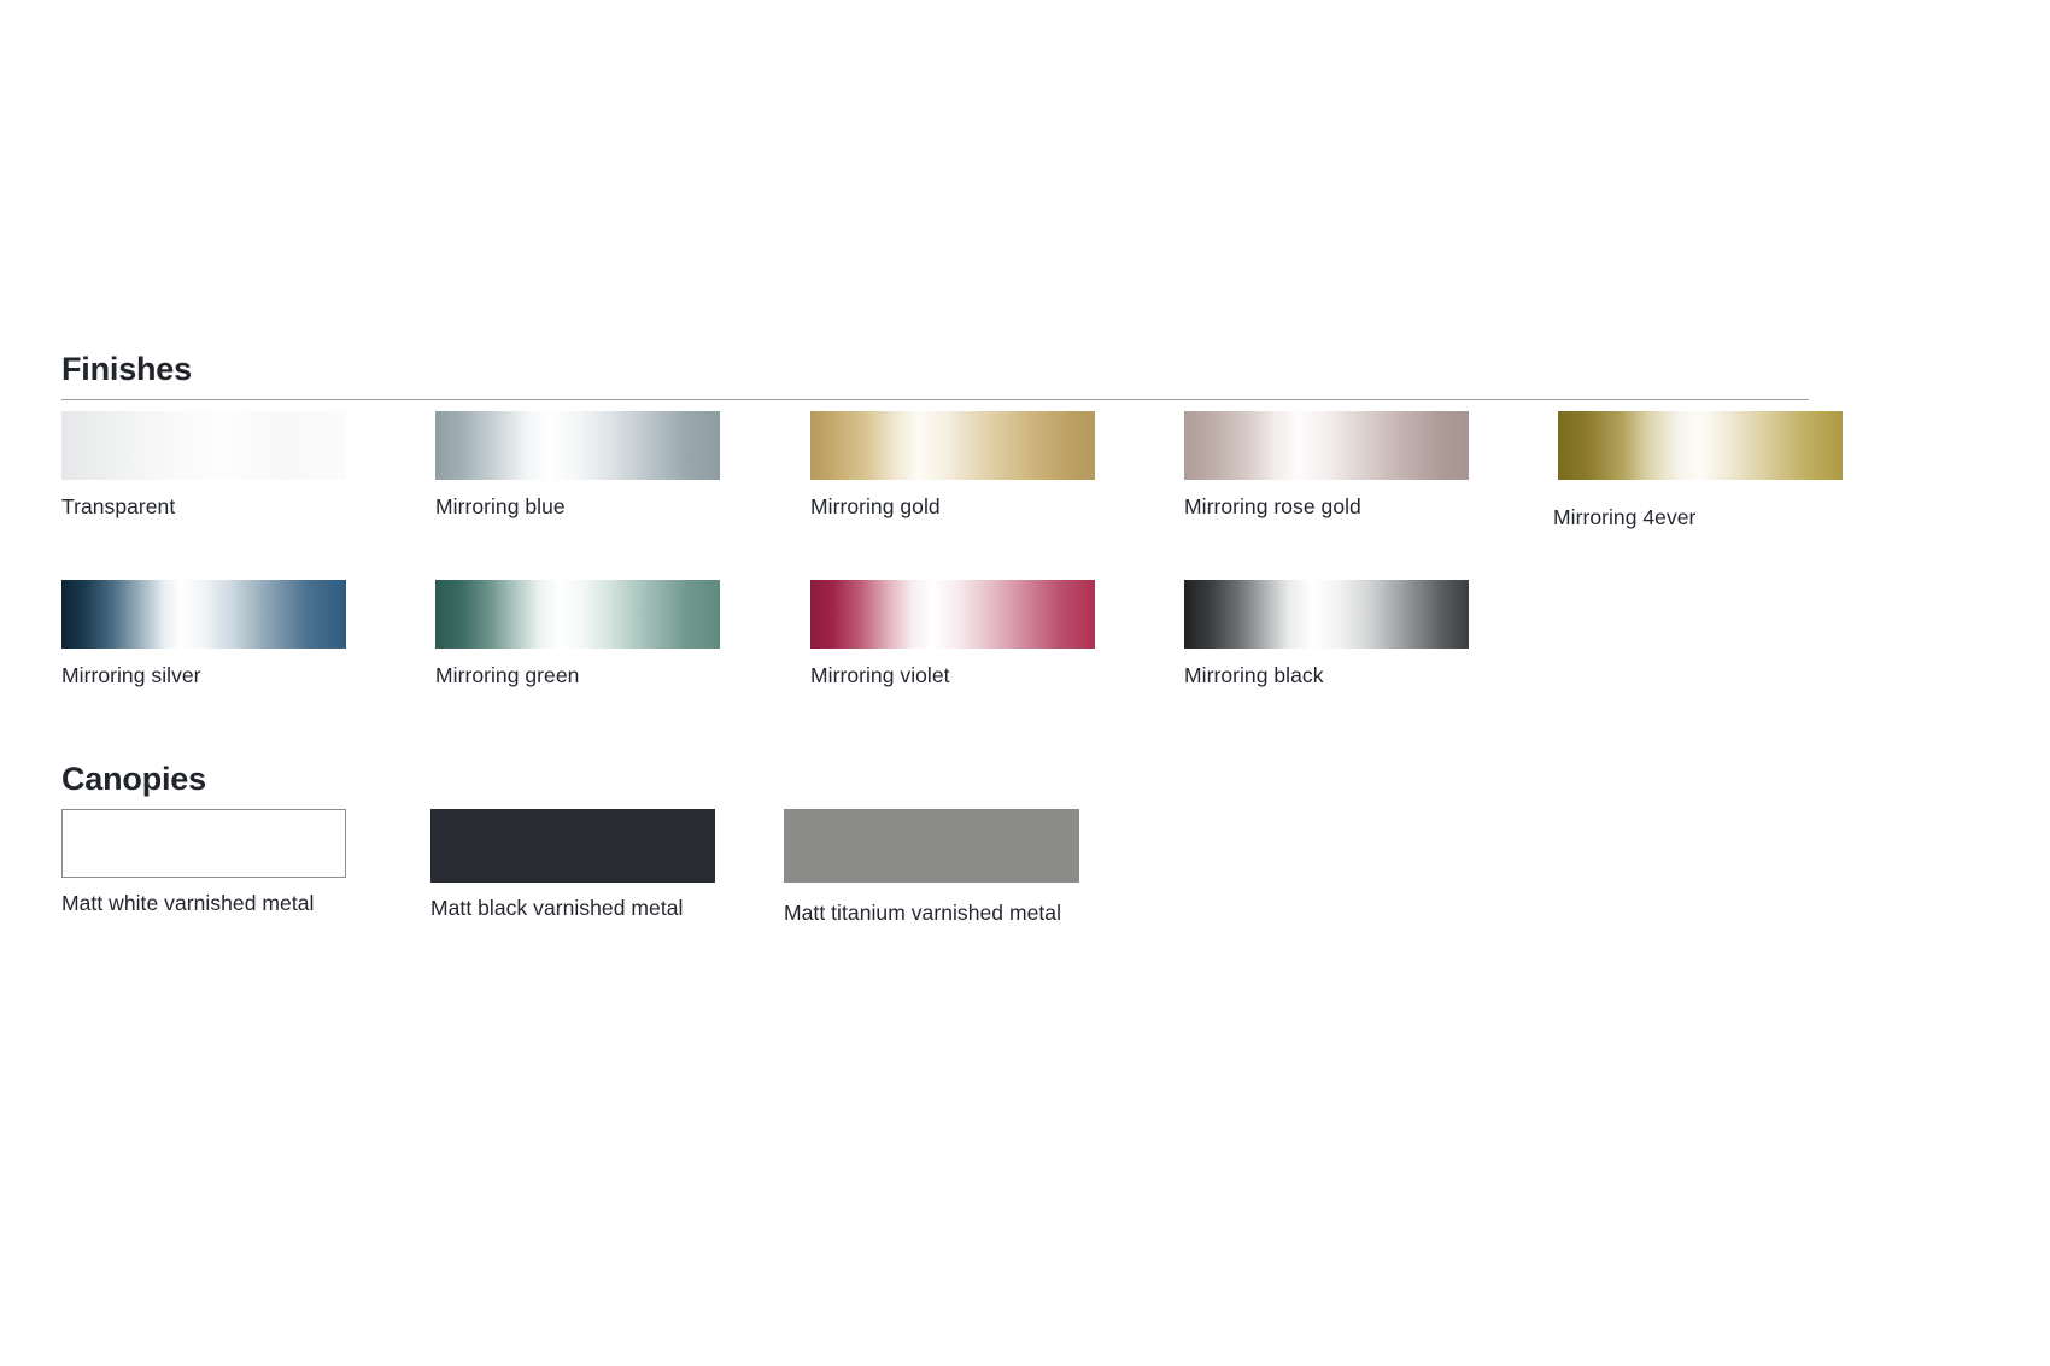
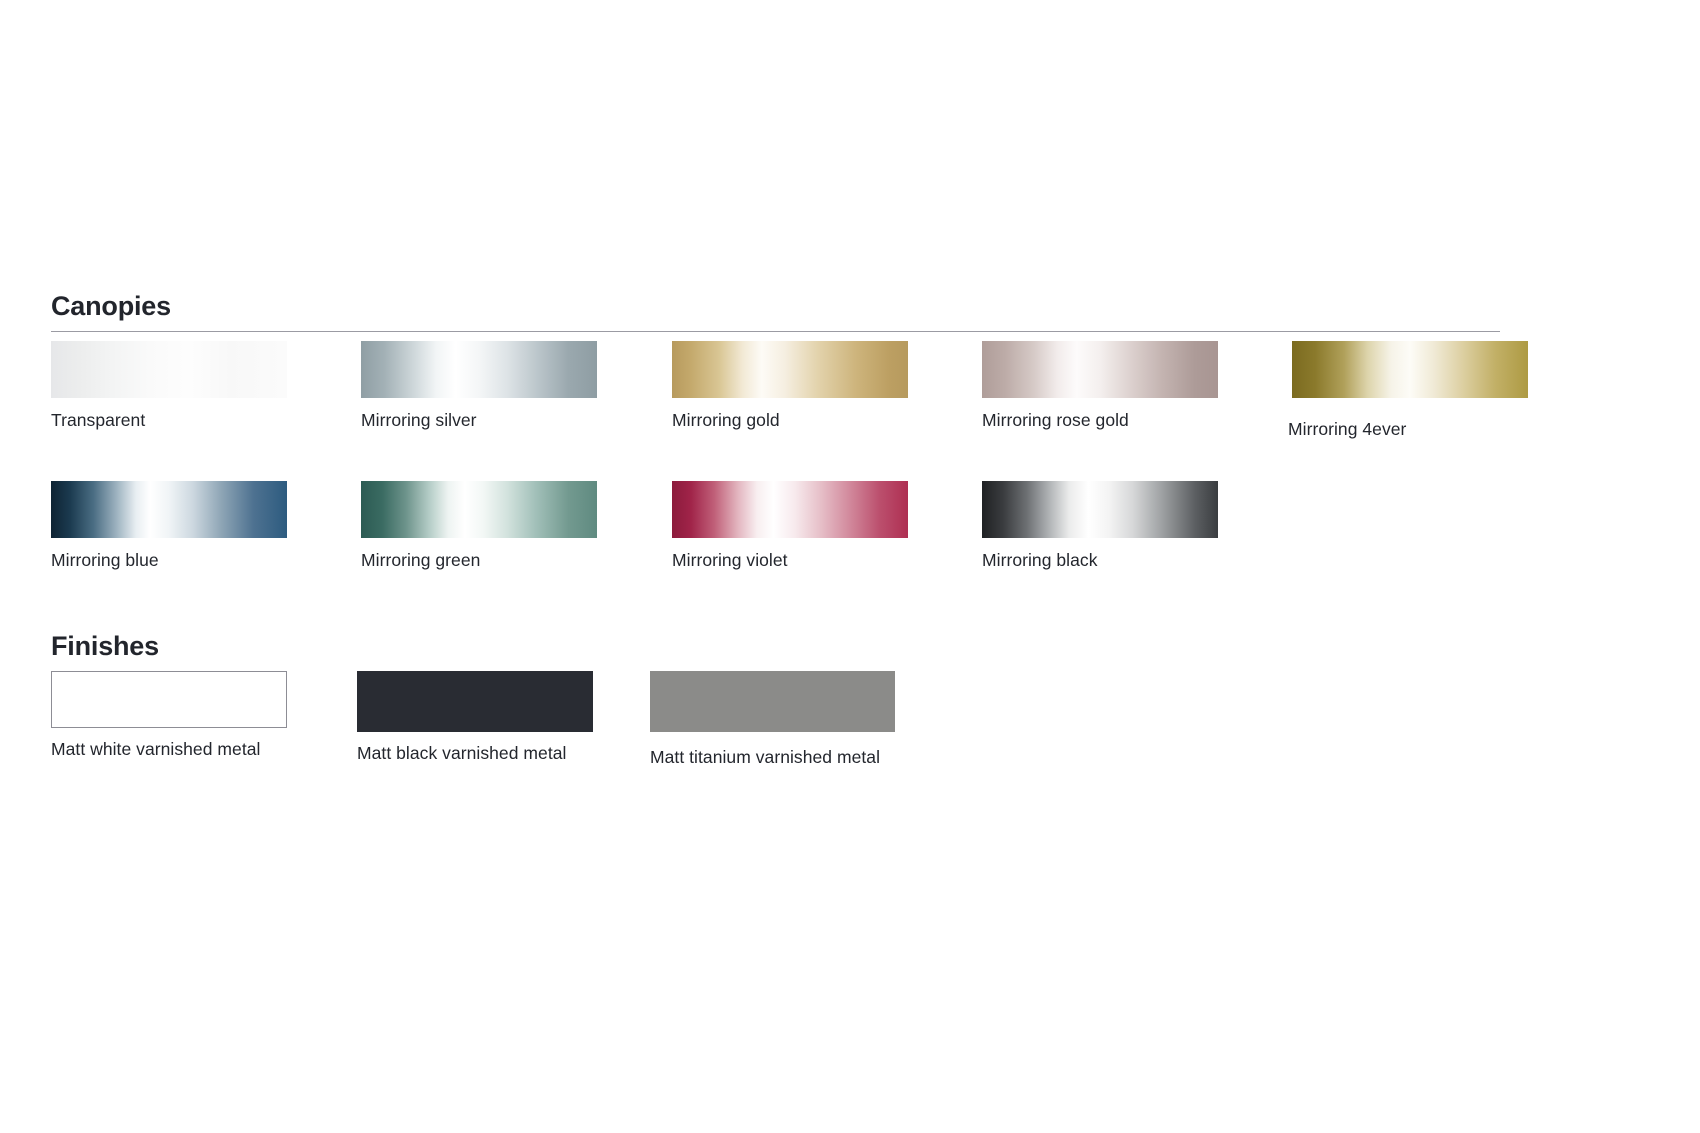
- Finishes
+ Canopies
  Transparent
- Mirroring blue
+ Mirroring silver
  Mirroring gold
  Mirroring rose gold
  Mirroring 4ever
- Mirroring silver
+ Mirroring blue
  Mirroring green
  Mirroring violet
  Mirroring black
- Canopies
+ Finishes
  Matt white varnished metal
  Matt black varnished metal
  Matt titanium varnished metal
